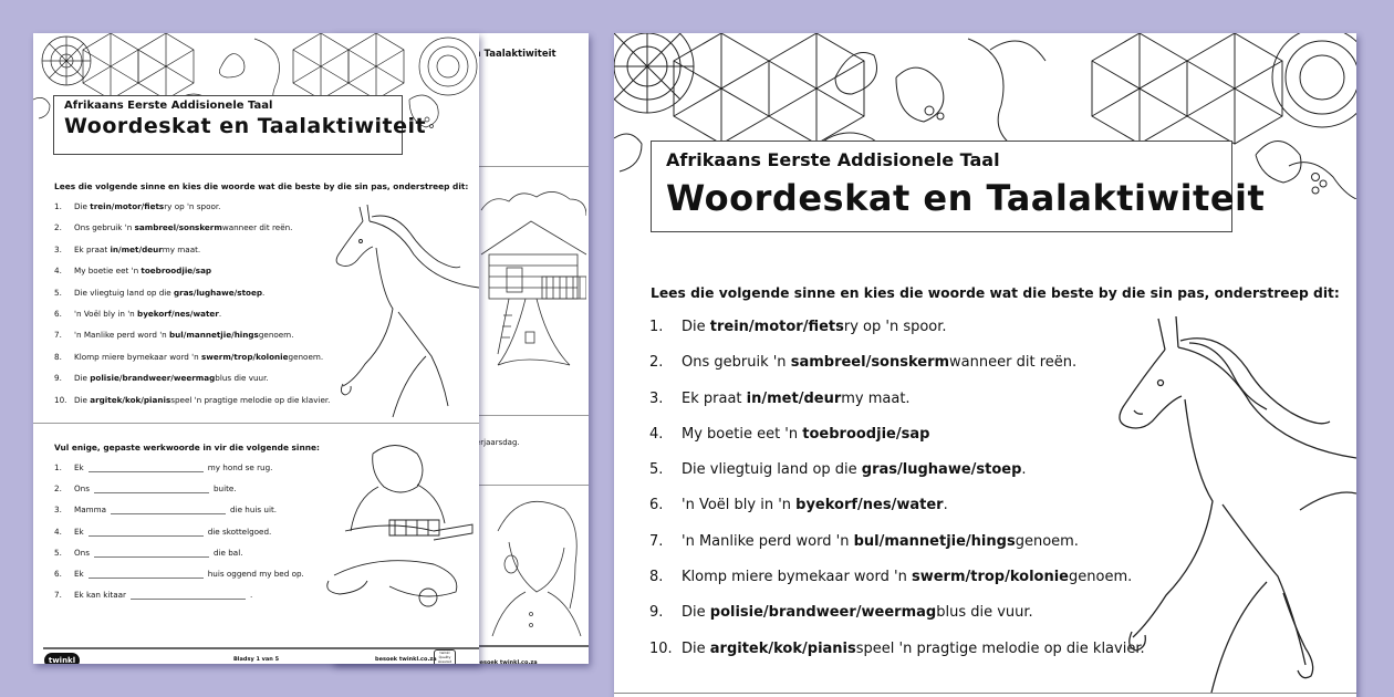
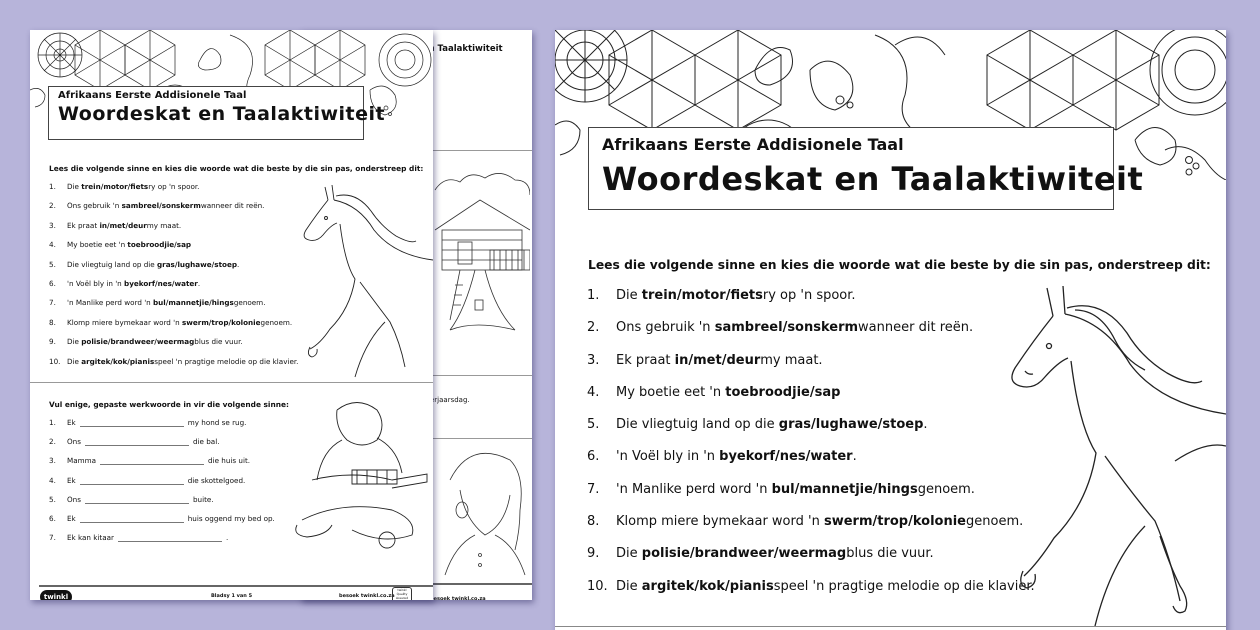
  Taalaktiwiteit
  rjaarsdag.
  Afrikaans Eerste Addisionele Taal
  Woordeskat en Taalaktiwiteit
  Lees die volgende sinne en kies die woorde wat die beste by die sin pas, onderstreep dit:
  1.
  Die
  trein/motor/fiets
  ry op 'n spoor.
  2.
  Ons gebruik 'n
  sambreel/sonskerm
  wanneer dit reën.
  3.
  Ek praat
  in/met/deur
  my maat.
  4.
  My boetie eet 'n
  toebroodjie/sap
  5.
  Die vliegtuig land op die
  gras/lughawe/stoep
  .
  6.
  'n Voël bly in 'n
  byekorf/nes/water
  .
  7.
  'n Manlike perd word 'n
  bul/mannetjie/hings
  genoem.
  8.
  Klomp miere bymekaar word 'n
  swerm/trop/kolonie
  genoem.
  9.
  Die
  polisie/brandweer/weermag
  blus die vuur.
  10.
  Die
  argitek/kok/pianis
  speel 'n pragtige melodie op die klavier.
  Vul enige, gepaste werkwoorde in vir die volgende sinne:
  1.
  Ek
  my hond se rug.
  2.
  Ons
- buite.
+ die bal.
  3.
  Mamma
  die huis uit.
  4.
  Ek
  die skottelgoed.
  5.
  Ons
- die bal.
+ buite.
  6.
  Ek
  huis oggend my bed op.
  7.
  Ek kan kitaar
  .
  twinkl
  Afrikaans Eerste Addisionele Taal
  Woordeskat en Taalaktiwiteit
  Lees die volgende sinne en kies die woorde wat die beste by die sin pas, onderstreep dit:
  1.
  Die
  trein/motor/fiets
  ry op 'n spoor.
  2.
  Ons gebruik 'n
  sambreel/sonskerm
  wanneer dit reën.
  3.
  Ek praat
  in/met/deur
  my maat.
  4.
  My boetie eet 'n
  toebroodjie/sap
  5.
  Die vliegtuig land op die
  gras/lughawe/stoep
  .
  6.
  'n Voël bly in 'n
  byekorf/nes/water
  .
  7.
  'n Manlike perd word 'n
  bul/mannetjie/hings
  genoem.
  8.
  Klomp miere bymekaar word 'n
  swerm/trop/kolonie
  genoem.
  9.
  Die
  polisie/brandweer/weermag
  blus die vuur.
  10.
  Die
  argitek/kok/pianis
  speel 'n pragtige melodie op die klavier.
